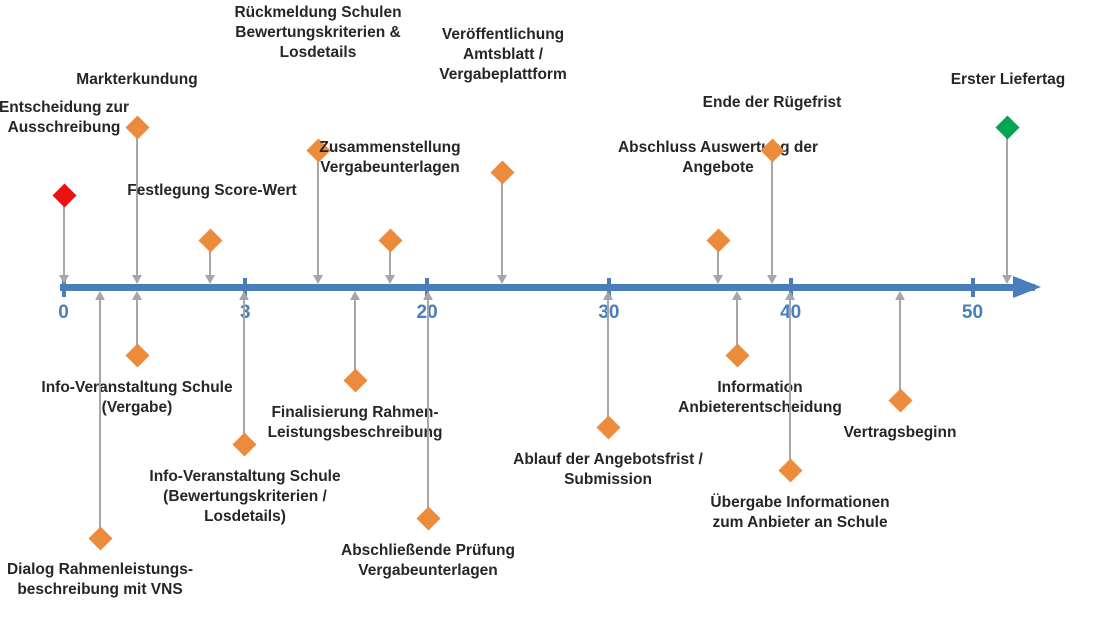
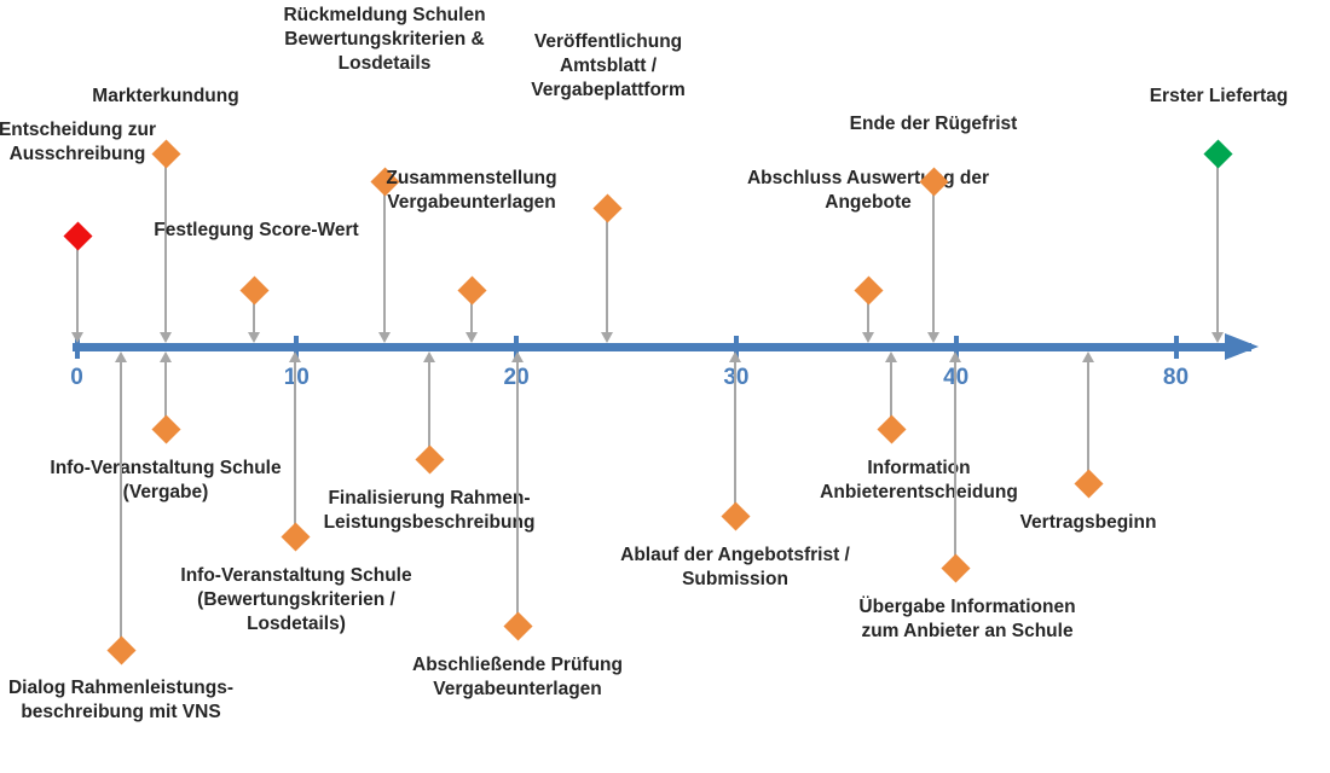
  0
- 3
+ 10
  20
  30
  40
- 50
+ 80
  Entscheidung zur
  Ausschreibung
  Markterkundung
  Festlegung Score-Wert
  Rückmeldung Schulen
  Bewertungskriterien &
  Losdetails
  Zusammenstellung
  Vergabeunterlagen
  Veröffentlichung
  Amtsblatt /
  Vergabeplattform
  Abschluss Auswertg der
  Angebote
  Ende der Rügefrist
  Erster Liefertag
  Info-Veranstaltung Schule
  (Vergabe)
  Dialog Rahmenleistungs-
  beschreibung mit VNS
  Info-Veranstaltung Schule
  (Bewertungskriterien /
  Losdetails)
  Finalisierung Rahme-
  Leistungsbeschreibug
  Abschließende Prüfung
  Vergabeunterlagen
  Ablauf der Angebotsfrist /
  Submission
  Informatin
  Anbieterentscheidung
  Übergabe Informationen
  zum Anbieter an Schule
  Vertragsbeginn
